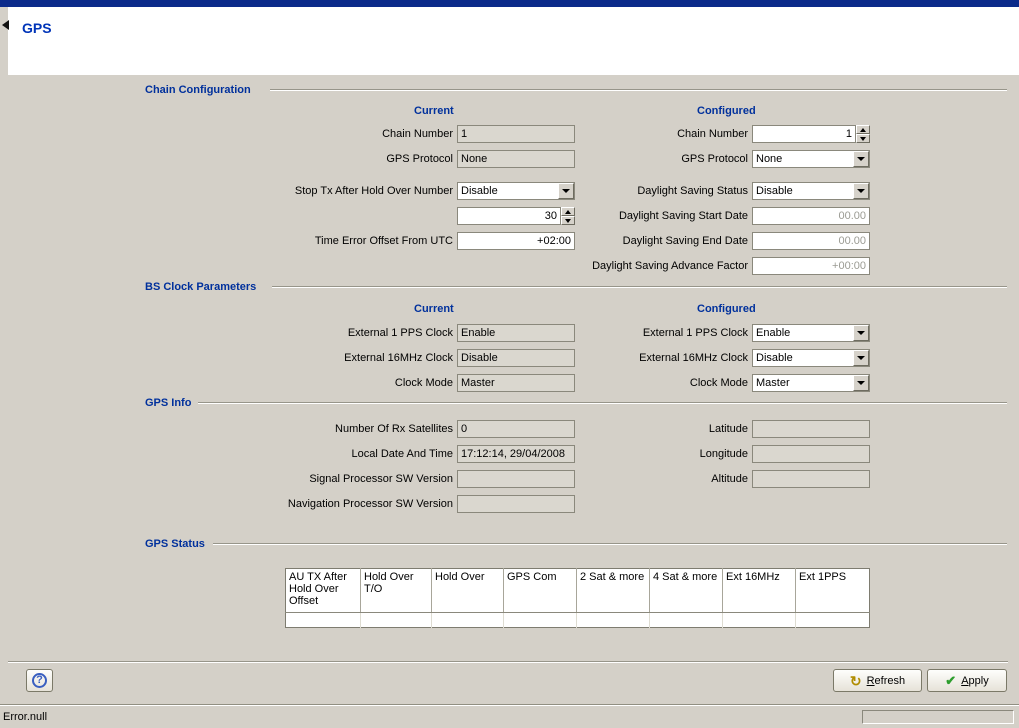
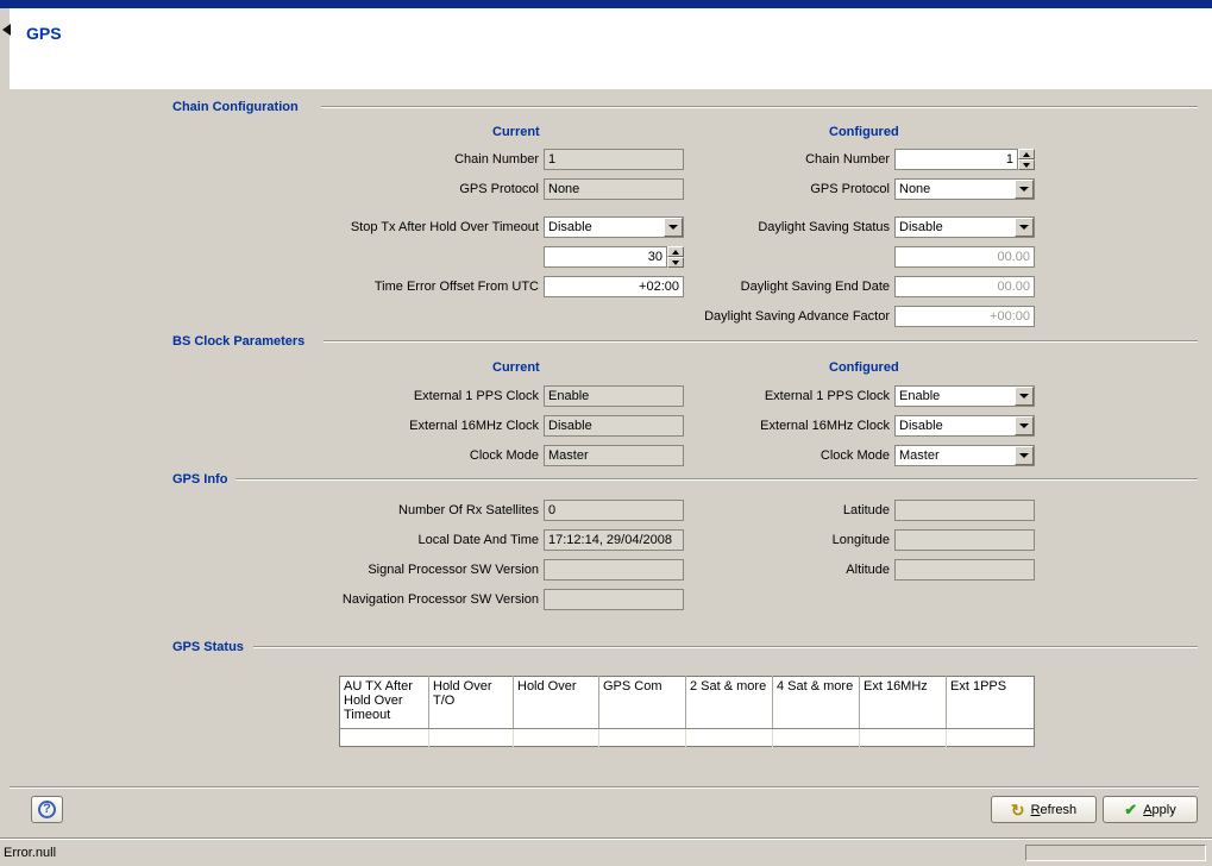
  GPS
  Chain Configuration
  Current
  Configured
  Chain Number
  1
  GPS Protocol
  None
- Stop Tx After Hold Over Number
+ Stop Tx After Hold Over Timeout
  Disable
  30
  Time Error Offset From UTC
  +02:00
  Chain Number
  1
  GPS Protocol
  None
  Daylight Saving Status
  Disable
- Daylight Saving Start Date
  00.00
  Daylight Saving End Date
  00.00
  Daylight Saving Advance Factor
  +00:00
  BS Clock Parameters
  Current
  Configured
  External 1 PPS Clock
  Enable
  External 16MHz Clock
  Disable
  Clock Mode
  Master
  External 1 PPS Clock
  Enable
  External 16MHz Clock
  Disable
  Clock Mode
  Master
  GPS Info
  Number Of Rx Satellites
  0
  Local Date And Time
  17:12:14, 29/04/2008
  Signal Processor SW Version
  Navigation Processor SW Version
  Latitude
  Longitude
  Altitude
  GPS Status
- AU TX After Hold Over Offset	Hold Over T/O	Hold Over	GPS Com	2 Sat & more	4 Sat & more	Ext 16MHz	Ext 1PPS
+ AU TX After Hold Over Timeout	Hold Over T/O	Hold Over	GPS Com	2 Sat & more	4 Sat & more	Ext 16MHz	Ext 1PPS
  ?
  ↻
  Refresh
  ✔
  Apply
  Error.null
